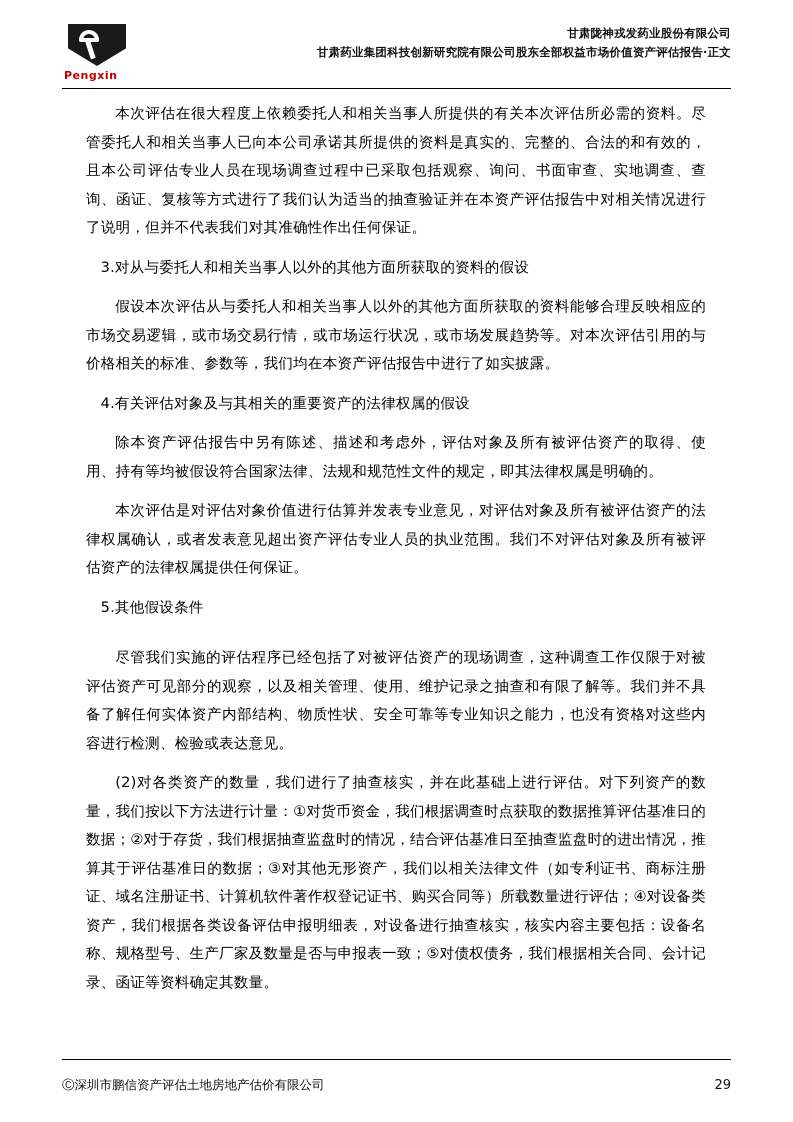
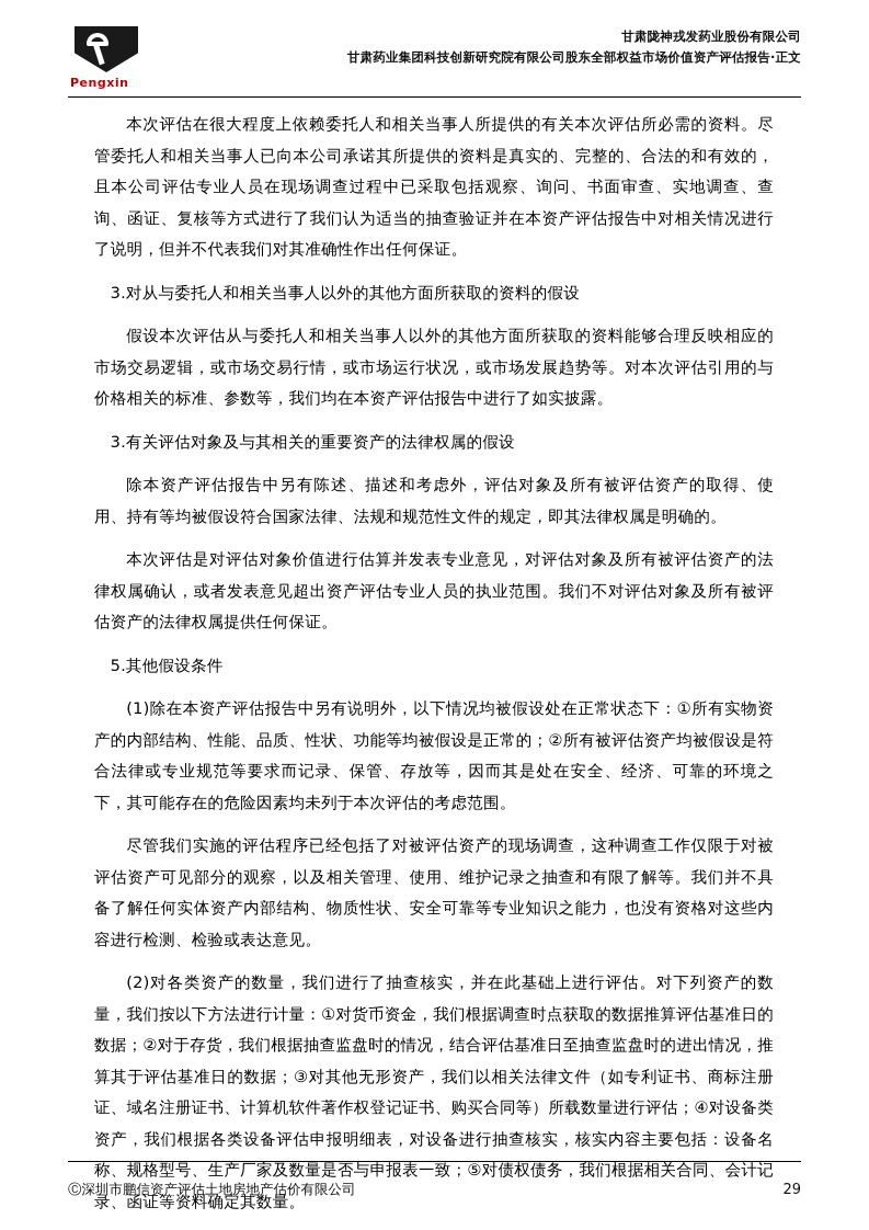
  Pengxin
  甘肃陇神戎发药业股份有限公司
  甘肃药业集团科技创新研究院有限公司股东全部权益市场价值资产评估报告·正文
  本次评估在很大程度上依赖委托人和相关当事人所提供的有关本次评估所必需的资料。尽管委托人和相关当事人已向本公司承诺其所提供的资料是真实的、完整的、合法的和有效的，且本公司评估专业人员在现场调查过程中已采取包括观察、询问、书面审查、实地调查、查询、函证、复核等方式进行了我们认为适当的抽查验证并在本资产评估报告中对相关情况进行了说明，但并不代表我们对其准确性作出任何保证。
  3.对从与委托人和相关当事人以外的其他方面所获取的资料的假设
  假设本次评估从与委托人和相关当事人以外的其他方面所获取的资料能够合理反映相应的市场交易逻辑，或市场交易行情，或市场运行状况，或市场发展趋势等。对本次评估引用的与价格相关的标准、参数等，我们均在本资产评估报告中进行了如实披露。
- 4.有关评估对象及与其相关的重要资产的法律权属的假设
+ 3.有关评估对象及与其相关的重要资产的法律权属的假设
  除本资产评估报告中另有陈述、描述和考虑外，评估对象及所有被评估资产的取得、使用、持有等均被假设符合国家法律、法规和规范性文件的规定，即其法律权属是明确的。
  本次评估是对评估对象价值进行估算并发表专业意见，对评估对象及所有被评估资产的法律权属确认，或者发表意见超出资产评估专业人员的执业范围。我们不对评估对象及所有被评估资产的法律权属提供任何保证。
  5.其他假设条件
+ (1)除在本资产评估报告中另有说明外，以下情况均被假设处在正常状态下：①所有实物资产的内部结构、性能、品质、性状、功能等均被假设是正常的；②所有被评估资产均被假设是符合法律或专业规范等要求而记录、保管、存放等，因而其是处在安全、经济、可靠的环境之下，其可能存在的危险因素均未列于本次评估的考虑范围。
  尽管我们实施的评估程序已经包括了对被评估资产的现场调查，这种调查工作仅限于对被评估资产可见部分的观察，以及相关管理、使用、维护记录之抽查和有限了解等。我们并不具备了解任何实体资产内部结构、物质性状、安全可靠等专业知识之能力，也没有资格对这些内容进行检测、检验或表达意见。
  (2)对各类资产的数量，我们进行了抽查核实，并在此基础上进行评估。对下列资产的数量，我们按以下方法进行计量：①对货币资金，我们根据调查时点获取的数据推算评估基准日的数据；②对于存货，我们根据抽查监盘时的情况，结合评估基准日至抽查监盘时的进出情况，推算其于评估基准日的数据；③对其他无形资产，我们以相关法律文件（如专利证书、商标注册证、域名注册证书、计算机软件著作权登记证书、购买合同等）所载数量进行评估；④对设备类资产，我们根据各类设备评估申报明细表，对设备进行抽查核实，核实内容主要包括：设备名称、规格型号、生产厂家及数量是否与申报表一致；⑤对债权债务，我们根据相关合同、会计记录、函证等资料确定其数量。
  Ⓒ深圳市鹏信资产评估土地房地产估价有限公司
  29
